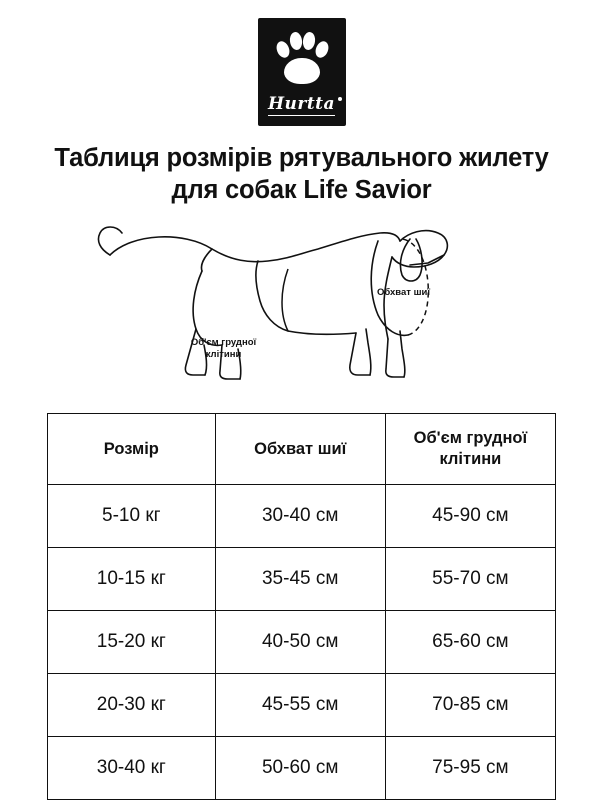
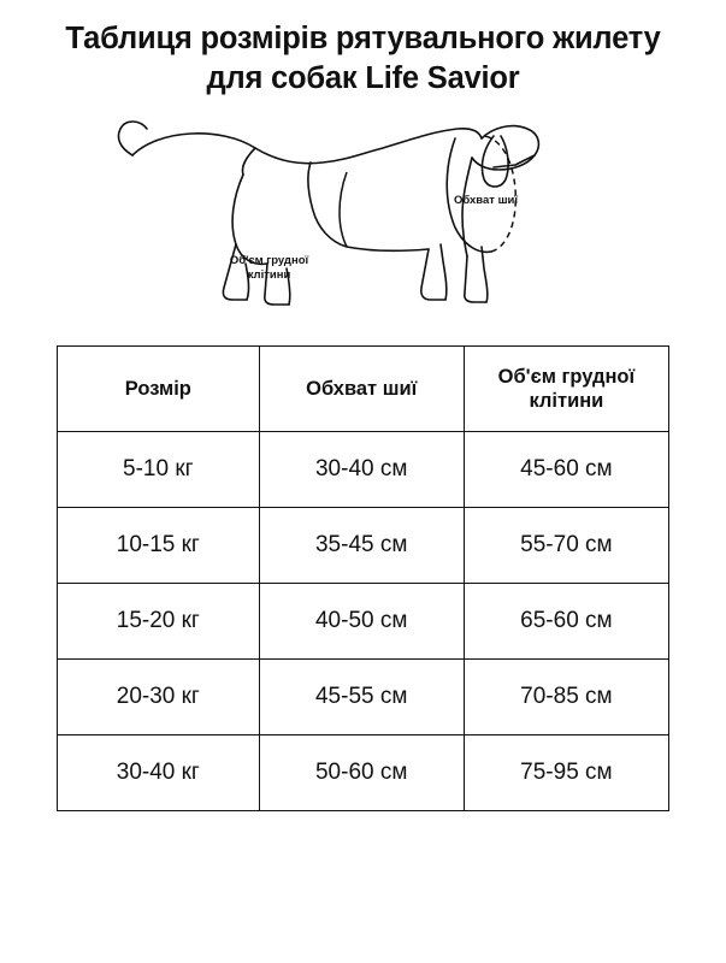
- Hurtta
  Таблиця розмірів рятувального жилету для собак Life Savior
  Обхват шиї
  Об'єм грудної клітини
  Розмір	Обхват шиї	Об'єм грудної клітини
- 5-10 кг	30-40 см	45-90 см
+ 5-10 кг	30-40 см	45-60 см
  10-15 кг	35-45 см	55-70 см
  15-20 кг	40-50 см	65-60 см
  20-30 кг	45-55 см	70-85 см
  30-40 кг	50-60 см	75-95 см
